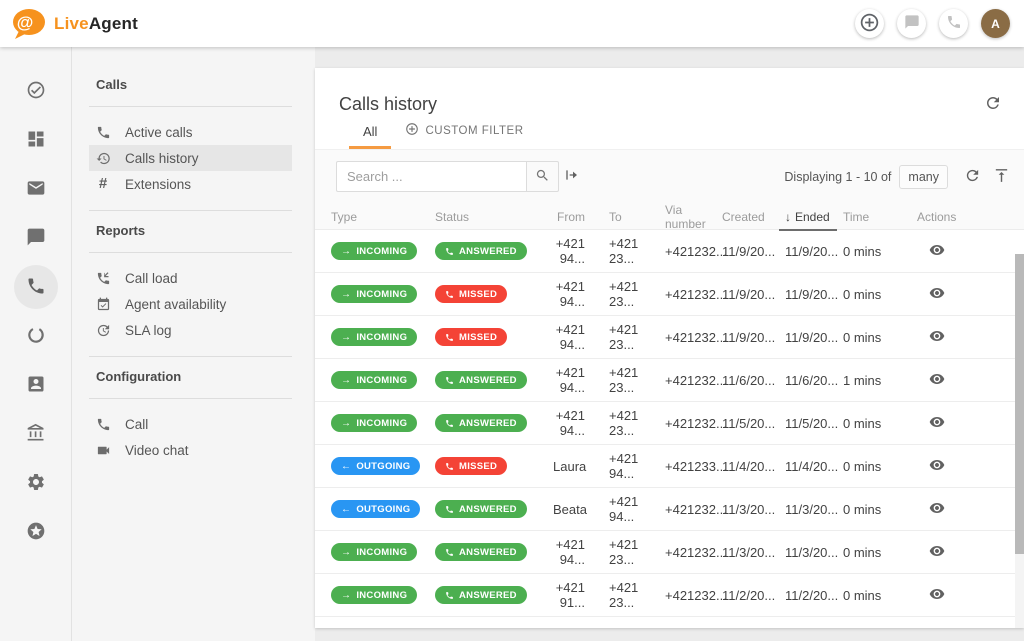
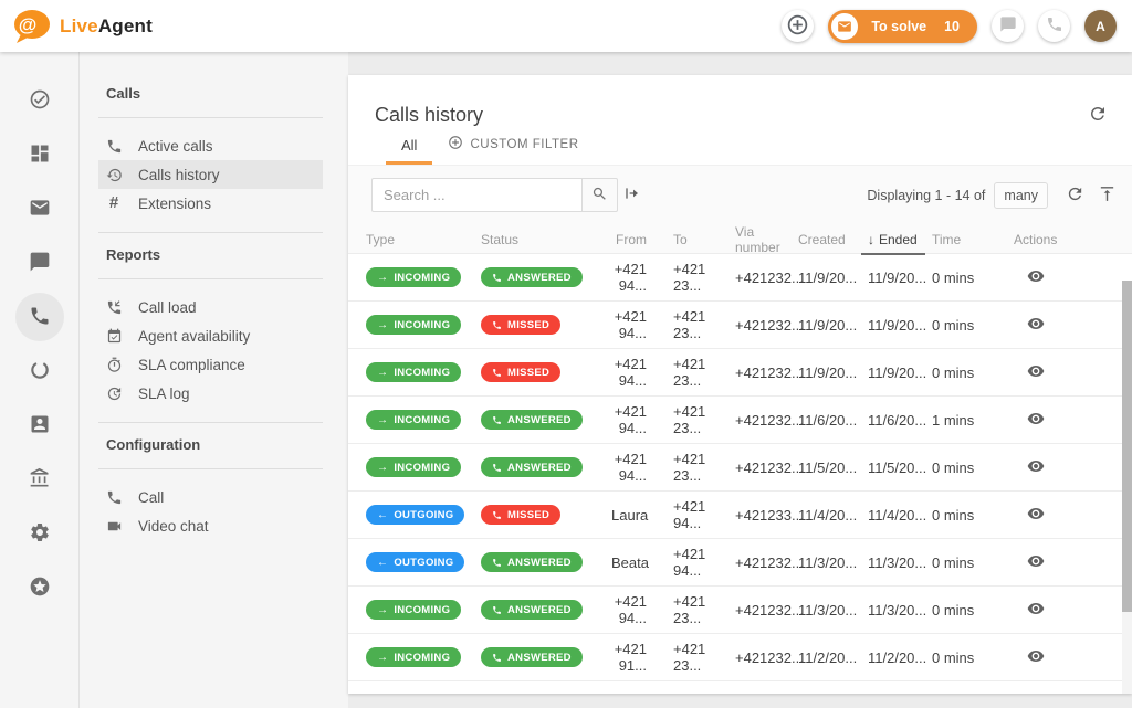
  @
  LiveAgent
+ To solve
+ 10
  A
  Calls
  Active calls
  Calls history
  #
  Extensions
  Reports
  Call load
  Agent availability
+ SLA compliance
  SLA log
  Configuration
  Call
  Video chat
  Calls history
  All
  CUSTOM FILTER
  Search ...
- Displaying 1 - 10 of
+ Displaying 1 - 14 of
  many
  Type
  Status
  From
  To
  Via number
  Created
  ↓
  Ended
  Time
  Actions
  →
  INCOMING
  ANSWERED
  +421 94...
  +421 23...
  +421232..
  11/9/20...
  11/9/20...
  0 mins
  →
  INCOMING
  MISSED
  +421 94...
  +421 23...
  +421232..
  11/9/20...
  11/9/20...
  0 mins
  →
  INCOMING
  MISSED
  +421 94...
  +421 23...
  +421232..
  11/9/20...
  11/9/20...
  0 mins
  →
  INCOMING
  ANSWERED
  +421 94...
  +421 23...
  +421232..
  11/6/20...
  11/6/20...
  1 mins
  →
  INCOMING
  ANSWERED
  +421 94...
  +421 23...
  +421232..
  11/5/20...
  11/5/20...
  0 mins
  ←
  OUTGOING
  MISSED
  Laura
  +421 94...
  +421233..
  11/4/20...
  11/4/20...
  0 mins
  ←
  OUTGOING
  ANSWERED
  Beata
  +421 94...
  +421232..
  11/3/20...
  11/3/20...
  0 mins
  →
  INCOMING
  ANSWERED
  +421 94...
  +421 23...
  +421232..
  11/3/20...
  11/3/20...
  0 mins
  →
  INCOMING
  ANSWERED
  +421 91...
  +421 23...
  +421232..
  11/2/20...
  11/2/20...
  0 mins
